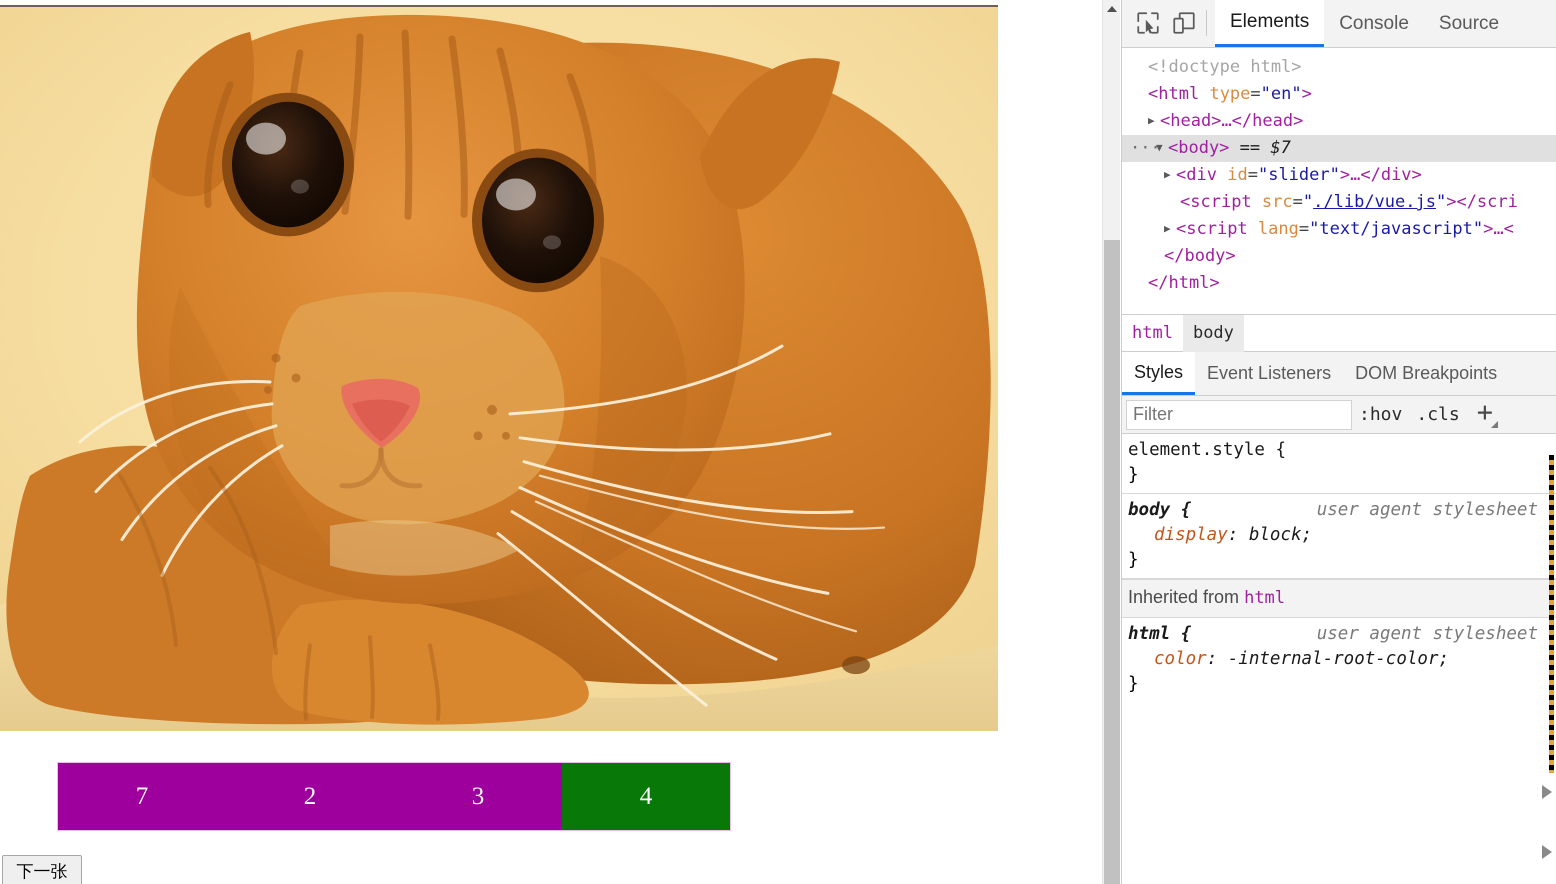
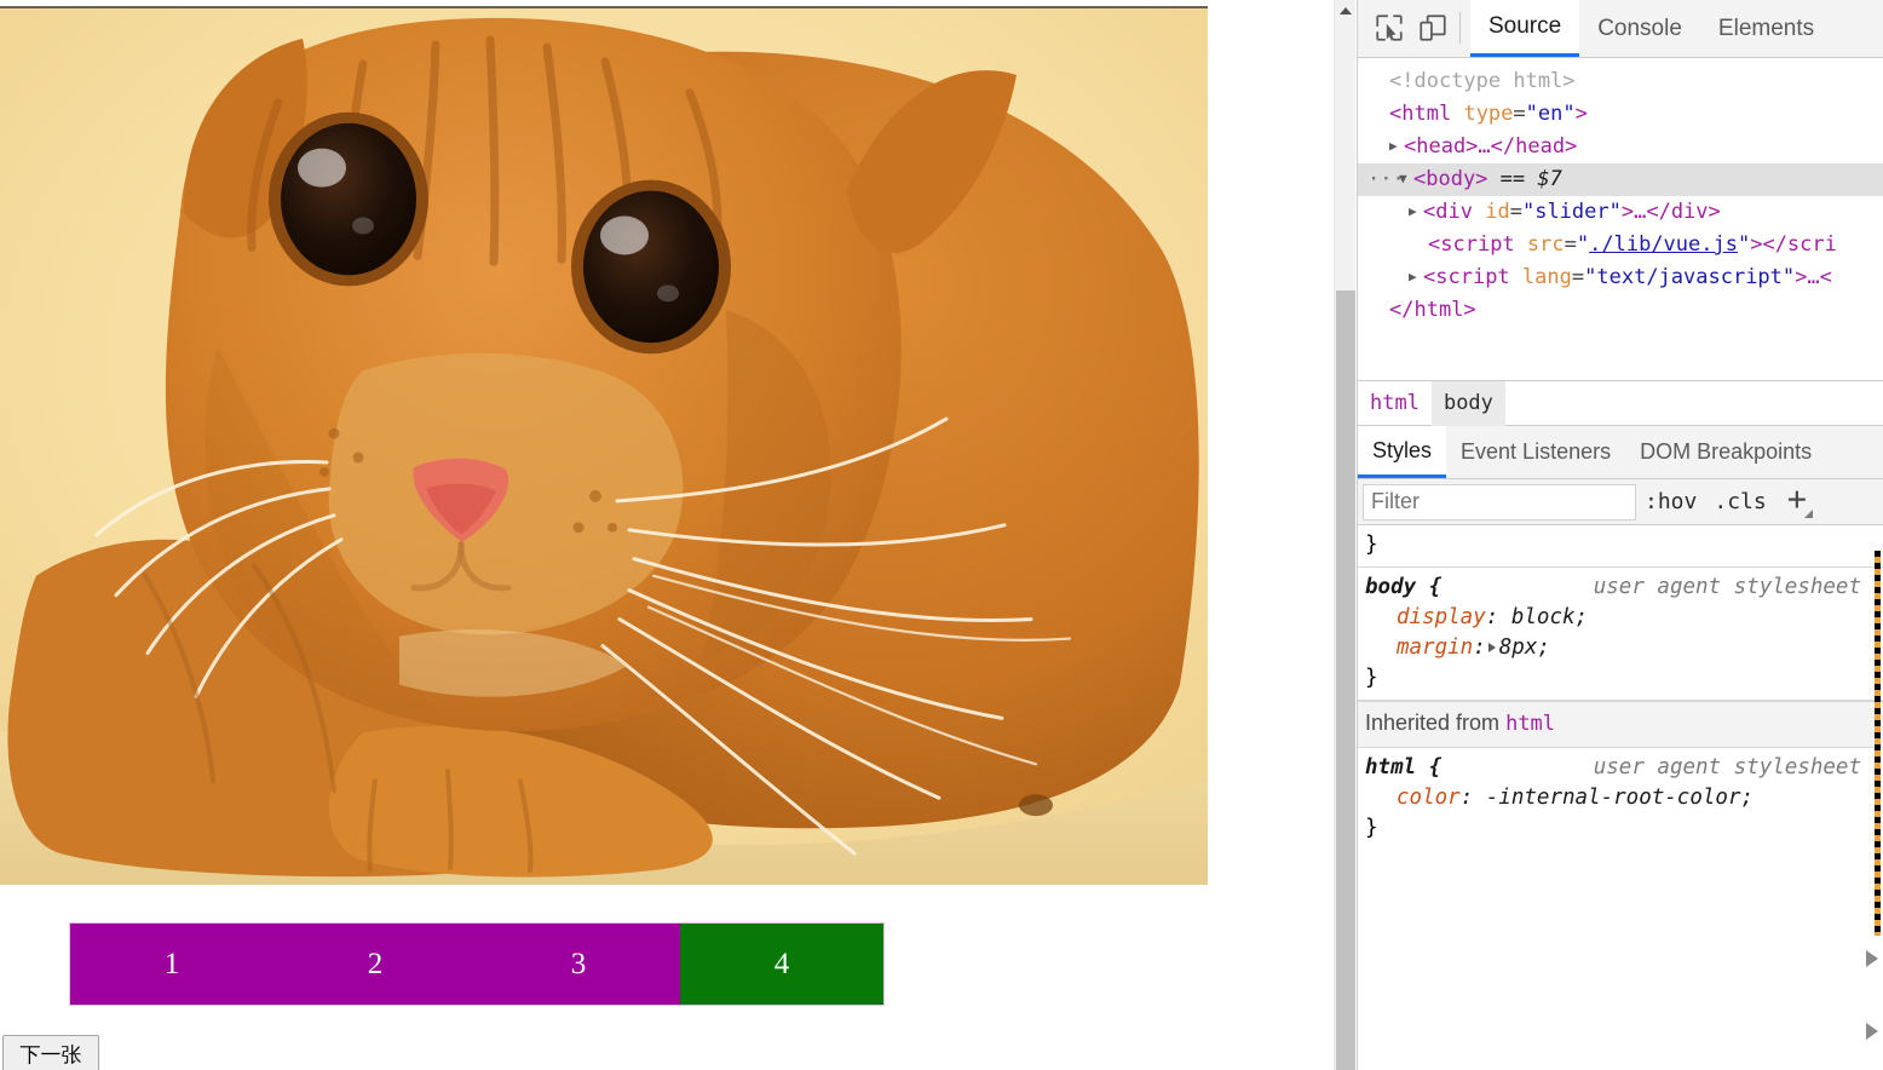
- 7
+ 1
  2
  3
  4
  下一张
- Elements
+ Source
  Console
- Source
+ Elements
  <!doctype html>
  <html type="en">
  ▶ <head>…</head>
  ···
  ▼ <body> == $7
  ▶ <div id="slider">…</div>
  <script src="./lib/vue.js"></scri
  ▶ <script lang="text/javascript">…<
- </body>
  </html>
  html
  body
  Styles
  Event Listeners
  DOM Breakpoints
  Filter
  :hov
  .cls
  +
- element.style {
  }
  body {
  user agent stylesheet
  display: block;
+ margin: 8px;
  }
  Inherited from html
  html {
  user agent stylesheet
  color: -internal-root-color;
  }
